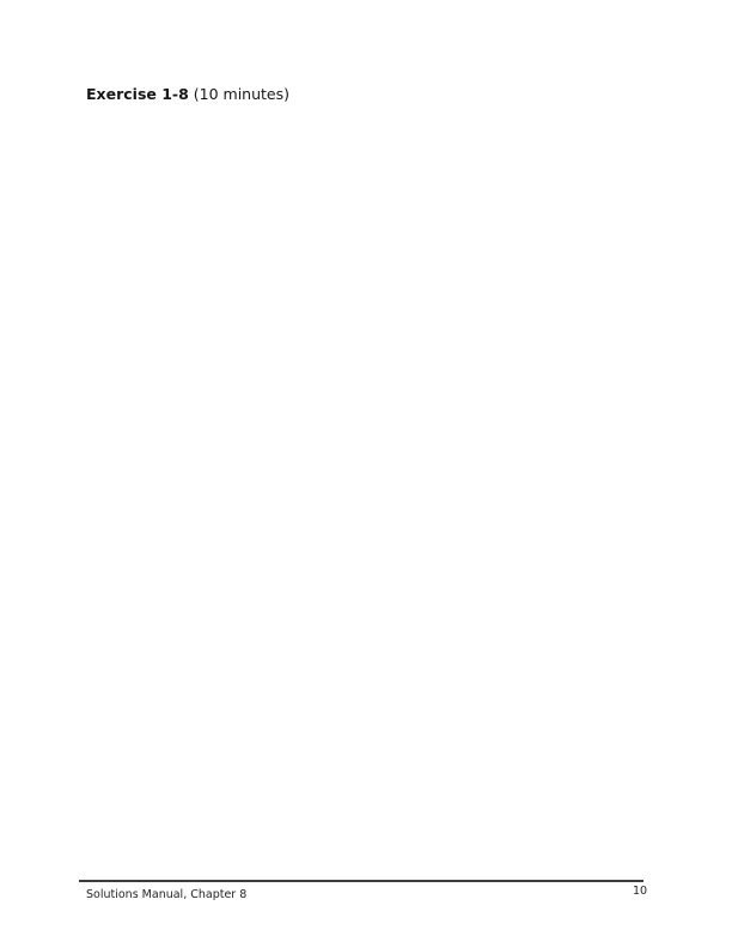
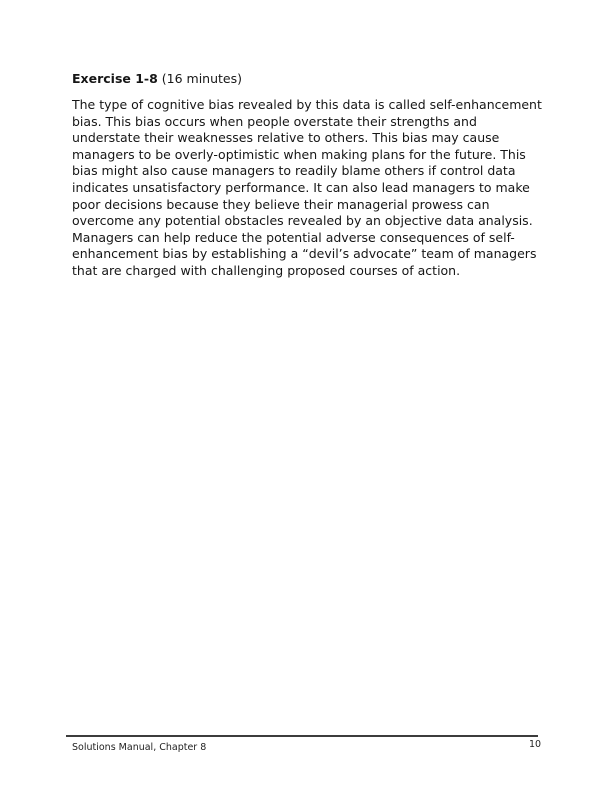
- Exercise 1-8 (10 minutes)
+ Exercise 1-8 (16 minutes)
+ The type of cognitive bias revealed by this data is called self-enhancement
+ bias. This bias occurs when people overstate their strengths and
+ understate their weaknesses relative to others. This bias may cause
+ managers to be overly-optimistic when making plans for the future. This
+ bias might also cause managers to readily blame others if control data
+ indicates unsatisfactory performance. It can also lead managers to make
+ poor decisions because they believe their managerial prowess can
+ overcome any potential obstacles revealed by an objective data analysis.
+ Managers can help reduce the potential adverse consequences of self-
+ enhancement bias by establishing a “devil’s advocate” team of managers
+ that are charged with challenging proposed courses of action.
  Solutions Manual, Chapter 8
  10
